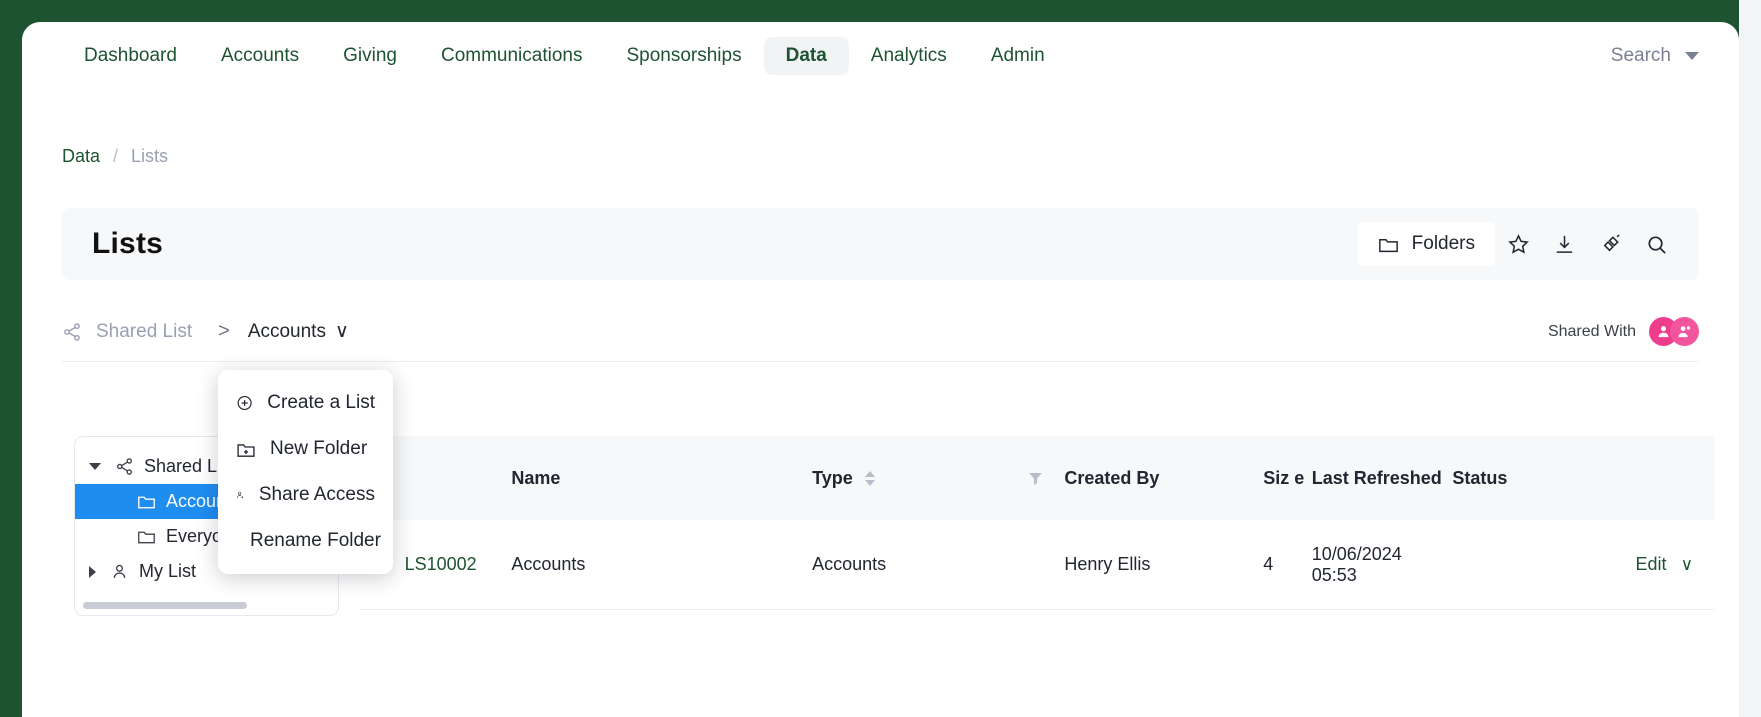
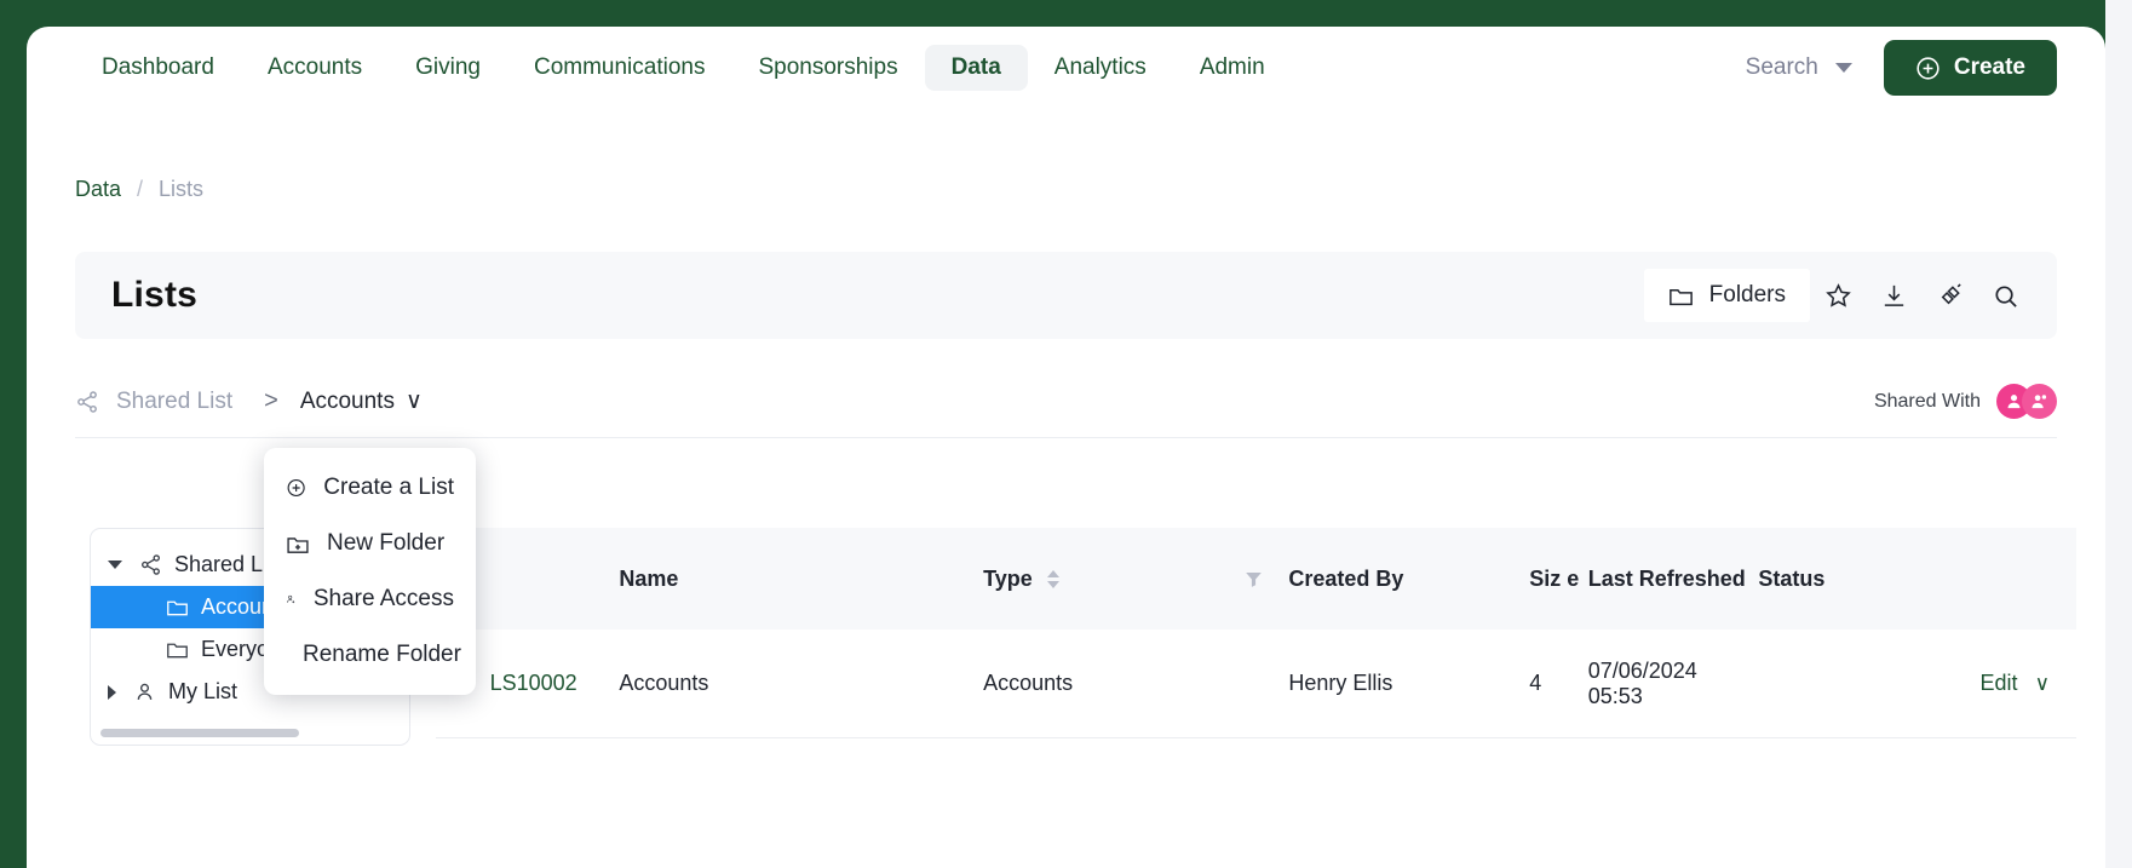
  Dashboard
  Accounts
  Giving
  Communications
  Sponsorships
  Data
  Analytics
  Admin
  Search
+ Create
  Data
  /
  Lists
  Lists
  Folders
  Shared List
  >
  Accounts
  ∨
  Shared With
  Shared L
  My List
  Name
  Type
  Created By
  Siz e
  Last Refreshed
  Status
  LS10002
  Accounts
  Accounts
  Henry Ellis
  4
- 10/06/2024
+ 07/06/2024
  05:53
  Edit
  ∨
  Create a List
  New Folder
  Share Access
  Rename Folder
